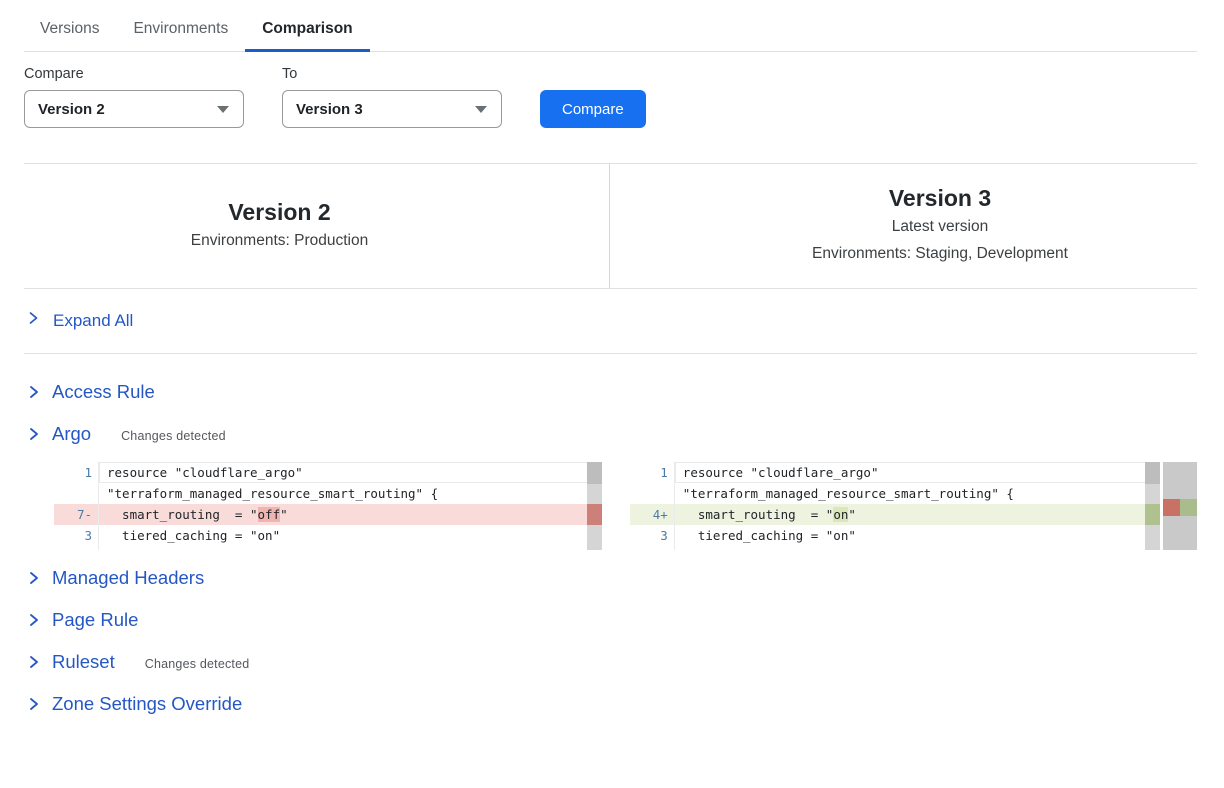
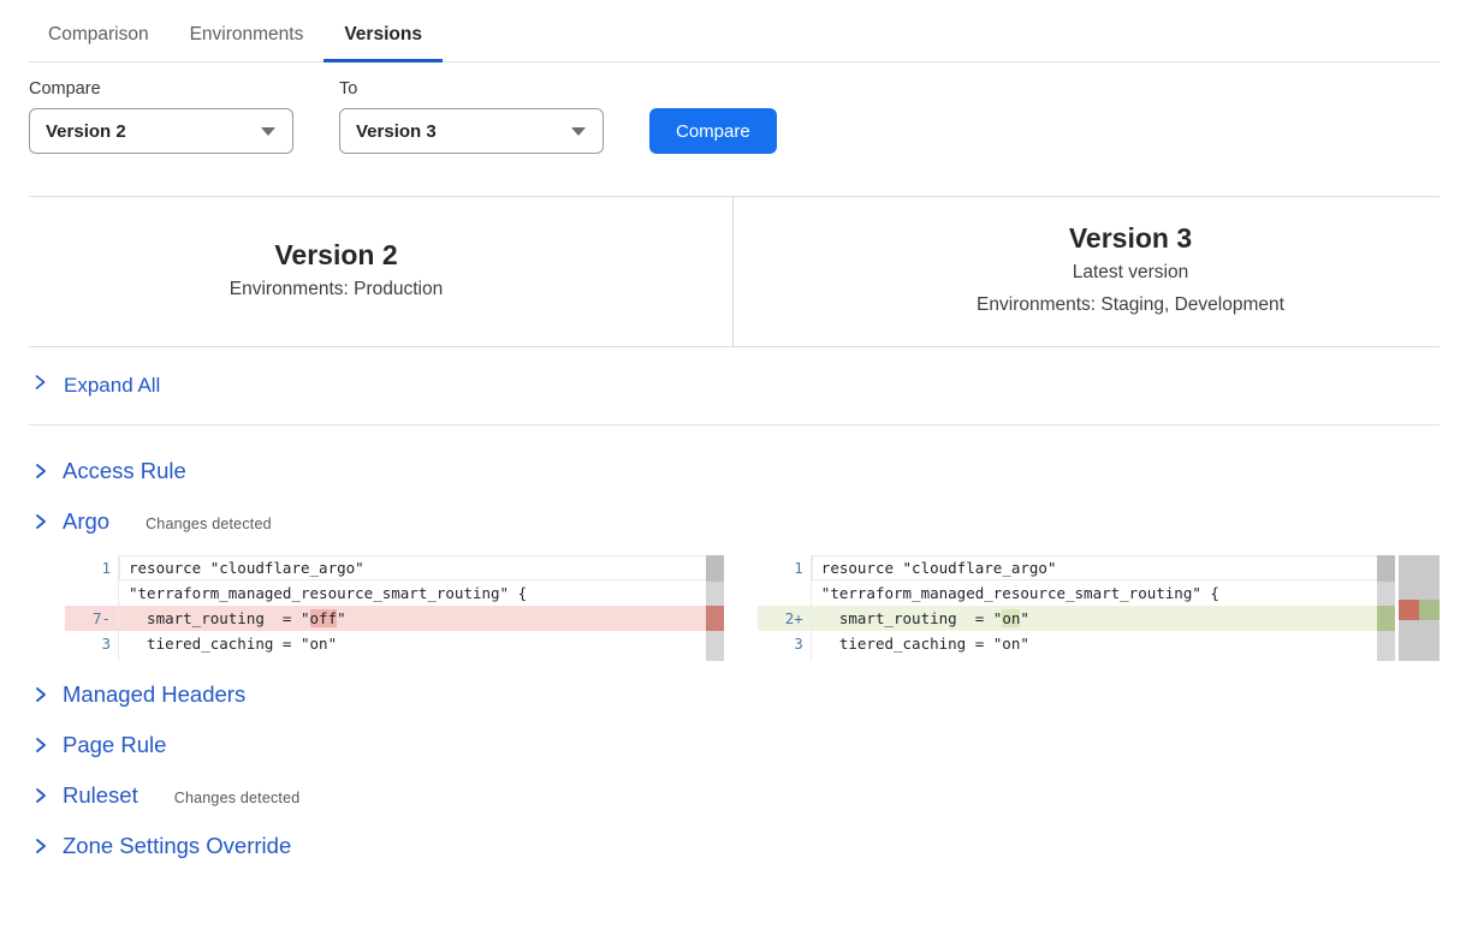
- Versions
+ Comparison
  Environments
- Comparison
+ Versions
  Compare
  Version 2
  To
  Version 3
  Compare
  Version 2
  Environments: Production
  Version 3
  Latest version
  Environments: Staging, Development
  Expand All
  Access Rule
  Argo
  Changes detected
  1
  resource "cloudflare_argo"
  "terraform_managed_resource_smart_routing" {
  7-
  smart_routing = "off"
  3
  tiered_caching = "on"
  1
  resource "cloudflare_argo"
  "terraform_managed_resource_smart_routing" {
- 4+
+ 2+
  smart_routing = "on"
  3
  tiered_caching = "on"
  Managed Headers
  Page Rule
  Ruleset
  Changes detected
  Zone Settings Override
